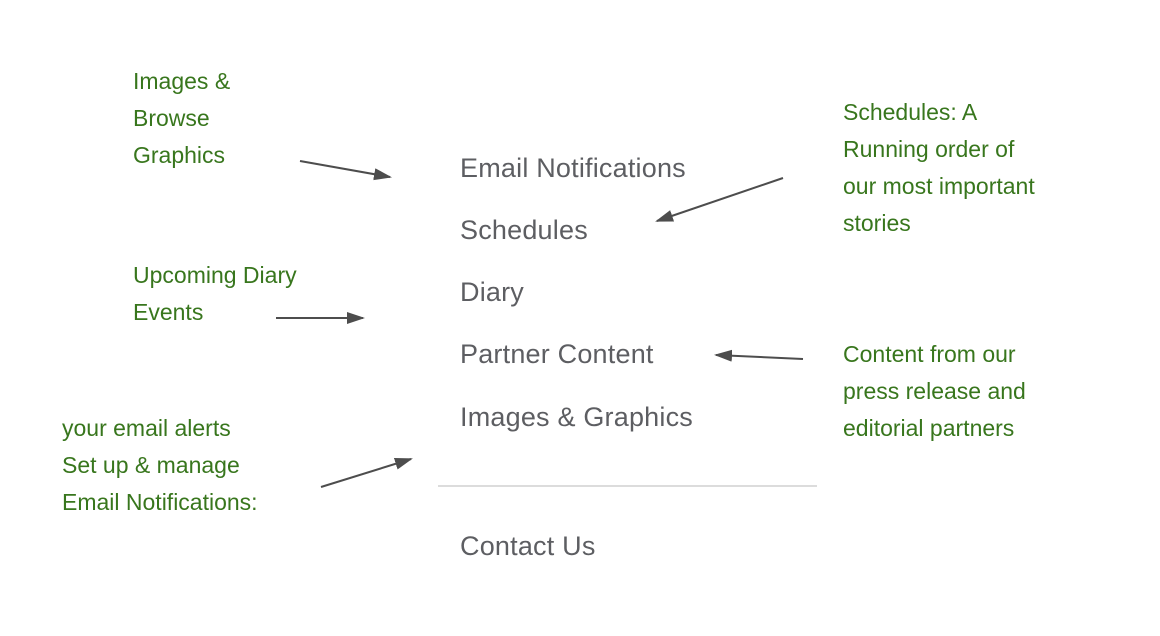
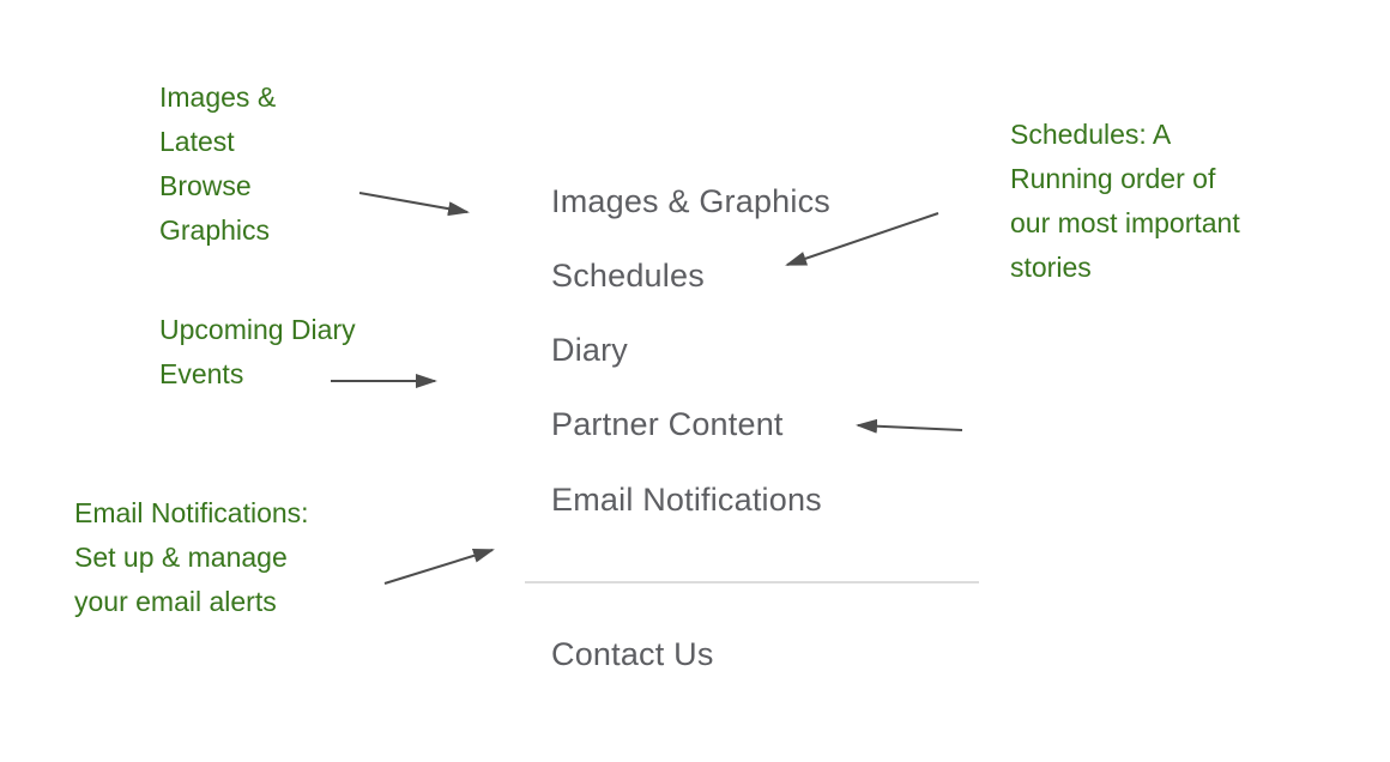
- Email Notifications
+ Images & Graphics
  Schedules
  Diary
  Partner Content
- Images & Graphics
+ Email Notifications
  Contact Us
  Images &
+ Latest
  Browse
  Graphics
  Schedules: A
  Running order of
  our most important
  stories
  Upcoming Diary
  Events
- Content from our
- press release and
- editorial partners
- your email alerts
+ Email Notifications:
  Set up & manage
- Email Notifications:
+ your email alerts
